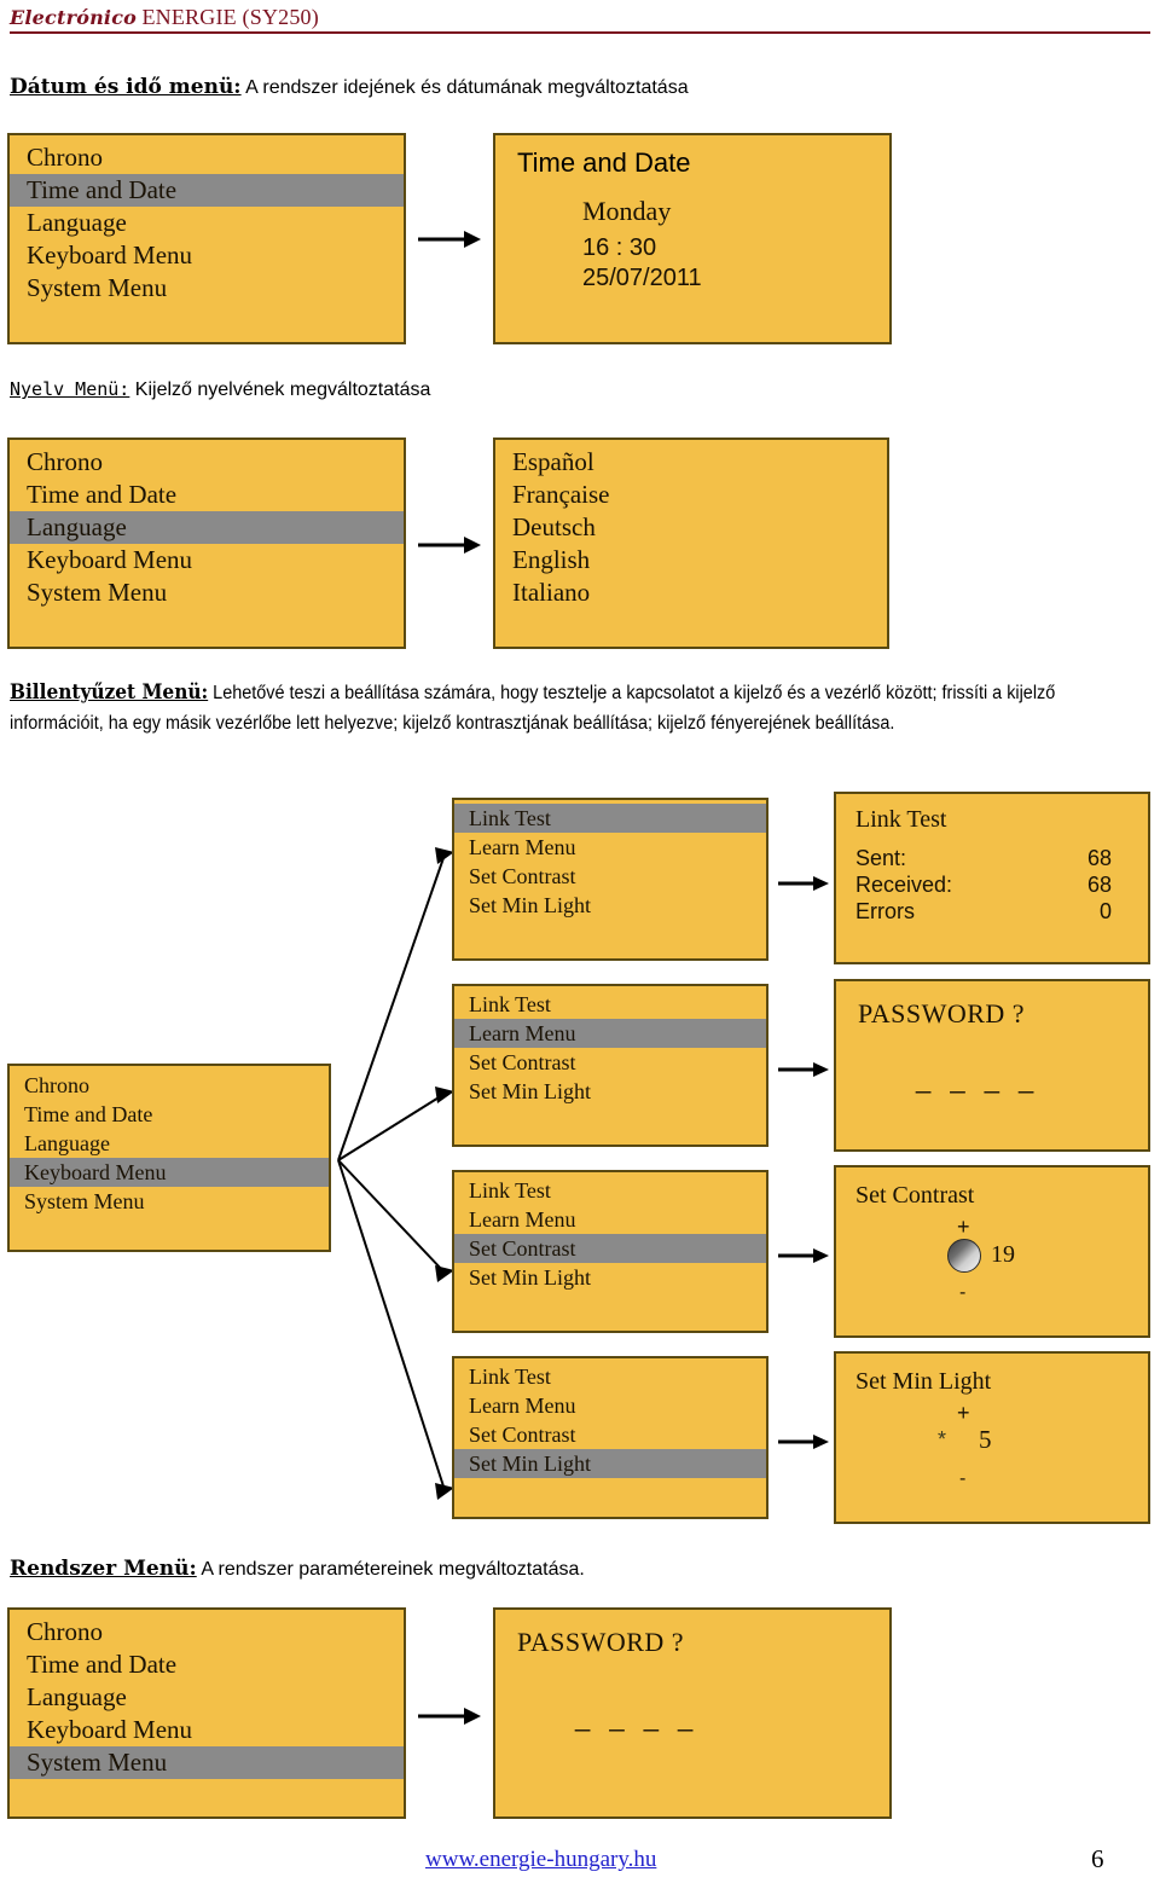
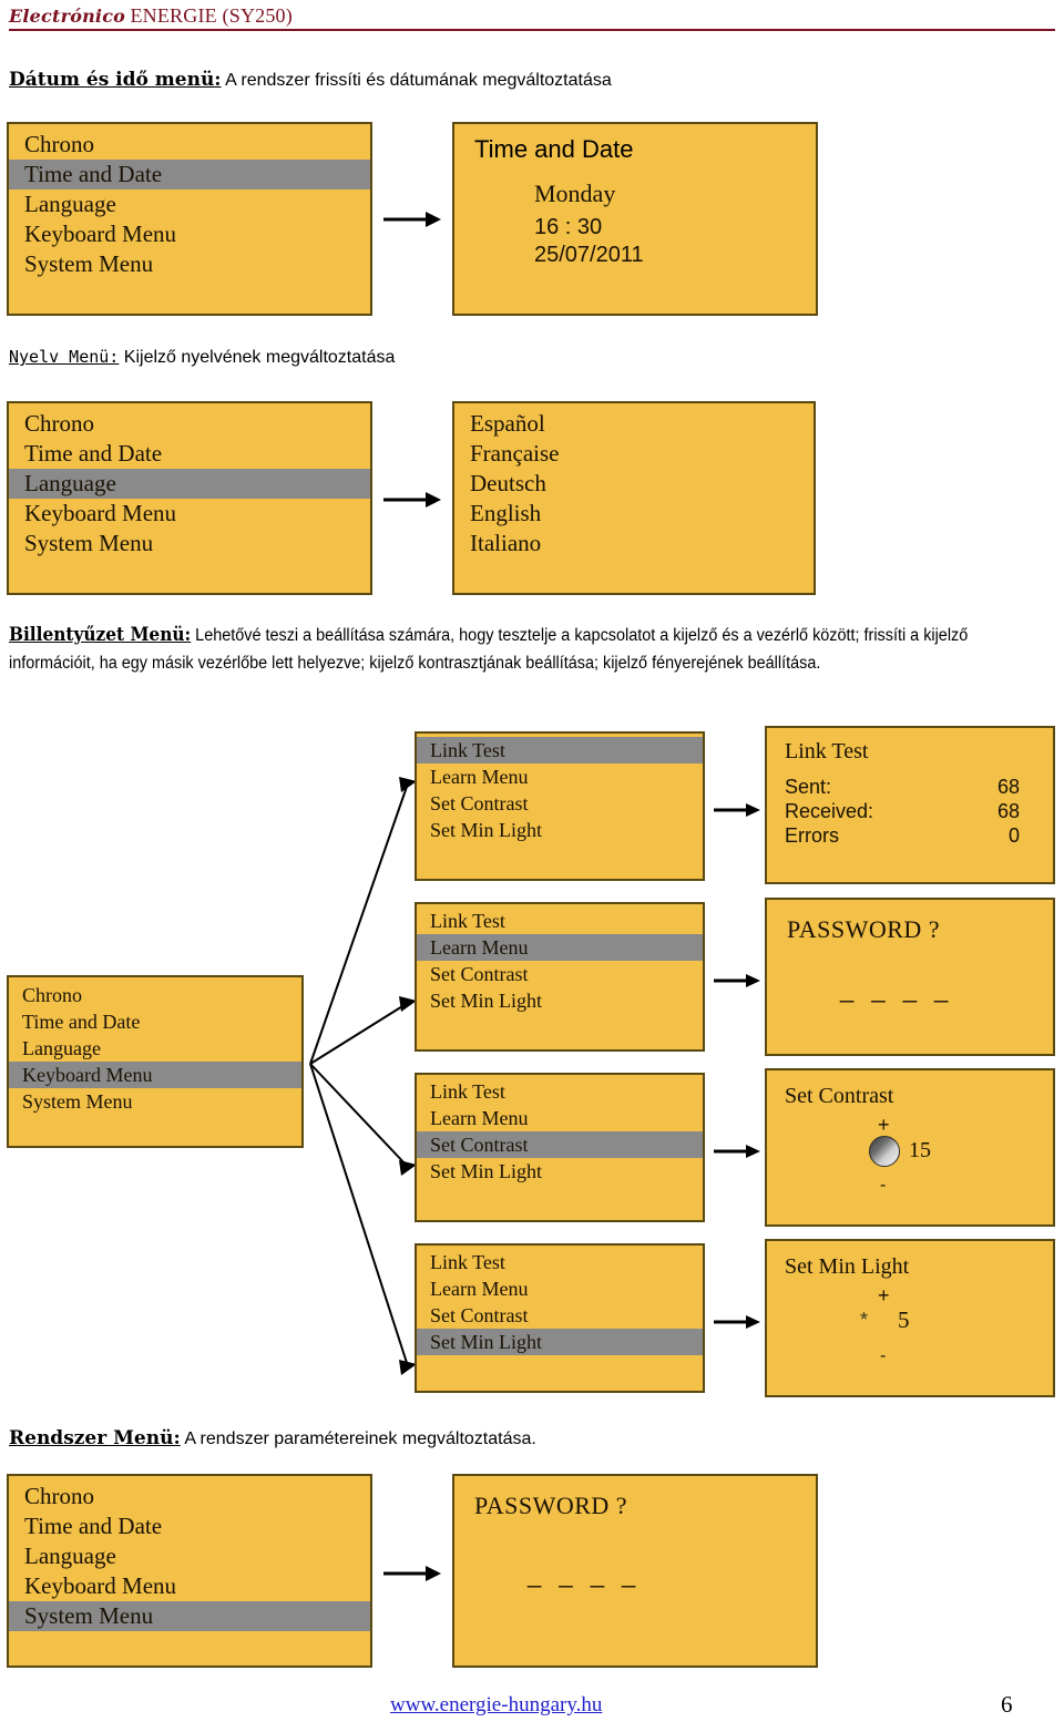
  Electrónico ENERGIE (SY250)
- Dátum és idő menü: A rendszer idejének és dátumának megváltoztatása
+ Dátum és idő menü: A rendszer frissíti és dátumának megváltoztatása
  Chrono
  Time and Date
  Language
  Keyboard Menu
  System Menu
  Time and Date
  Monday
  16 : 30
  25/07/2011
  Nyelv Menü: Kijelző nyelvének megváltoztatása
  Chrono
  Time and Date
  Language
  Keyboard Menu
  System Menu
  Español
  Française
  Deutsch
  English
  Italiano
  Billentyűzet Menü: Lehetővé teszi a beállítása számára, hogy tesztelje a kapcsolatot a kijelző és a vezérlő között; frissíti a kijelző információit, ha egy másik vezérlőbe lett helyezve; kijelző kontrasztjának beállítása; kijelző fényerejének beállítása.
  Chrono
  Time and Date
  Language
  Keyboard Menu
  System Menu
  Link Test
  Learn Menu
  Set Contrast
  Set Min Light
  Link Test
  Sent:
  68
  Received:
  68
  Errors
  0
  Link Test
  Learn Menu
  Set Contrast
  Set Min Light
  PASSWORD ?
  _ _ _ _
  Link Test
  Learn Menu
  Set Contrast
  Set Min Light
  Set Contrast
  +
  -
- 19
+ 15
  Link Test
  Learn Menu
  Set Contrast
  Set Min Light
  Set Min Light
  +
  *
  5
  -
  Rendszer Menü: A rendszer paramétereinek megváltoztatása.
  Chrono
  Time and Date
  Language
  Keyboard Menu
  System Menu
  PASSWORD ?
  _ _ _ _
  www.energie-hungary.hu
  6
